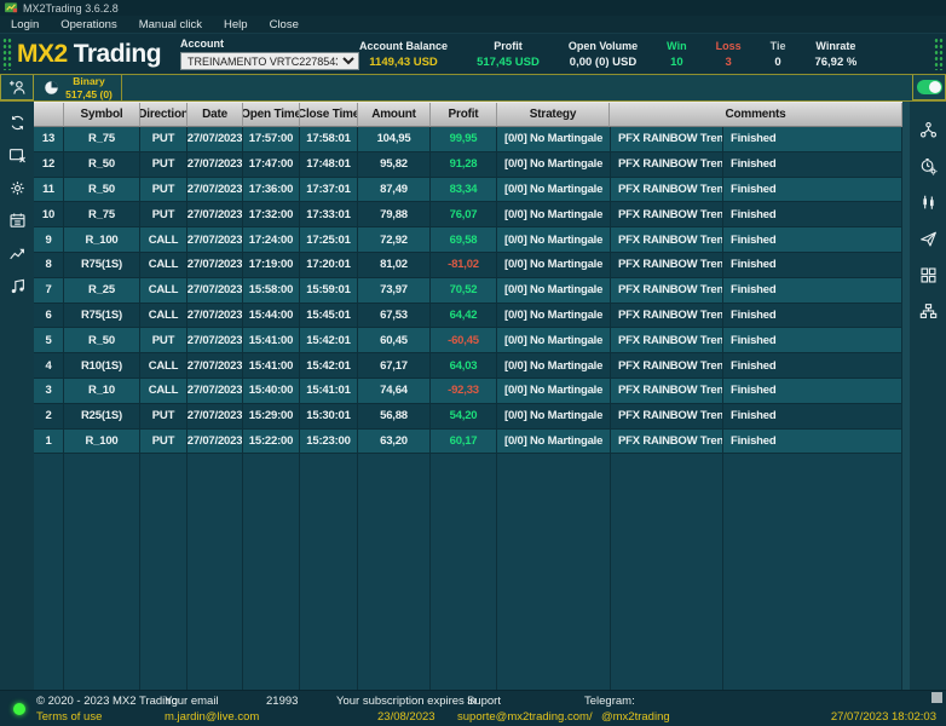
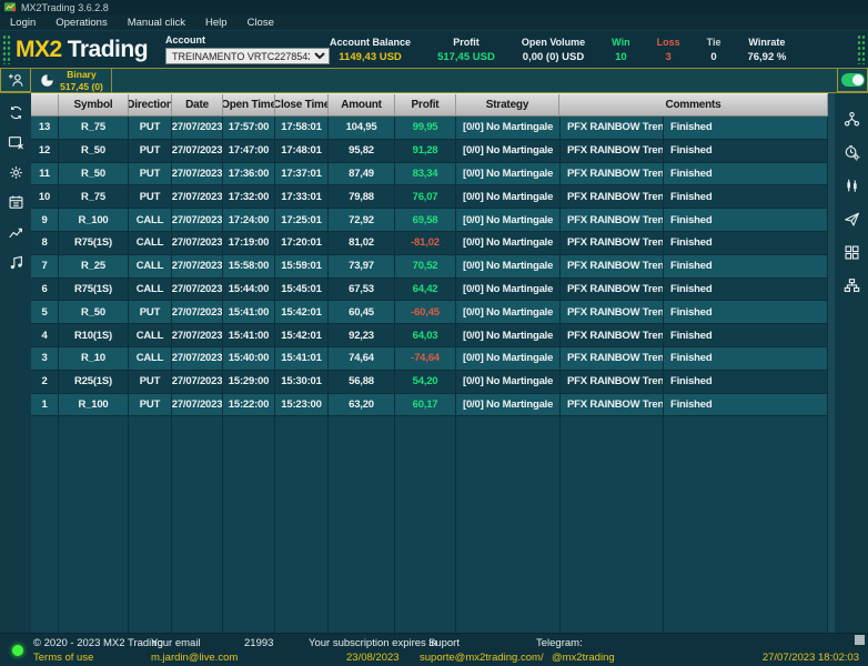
  MX2Trading 3.6.2.8
  Login
  Operations
  Manual click
  Help
  Close
  MX2
  Trading
  Account
  TREINAMENTO VRTC227854
  Account Balance
  1149,43 USD
  Profit
  517,45 USD
  Open Volume
  0,00 (0) USD
  Win
  10
  Loss
  3
  Tie
  0
  Winrate
  76,92 %
  Binary
  517,45 (0)
  Symbol
  Direction
  Date
  Open Time
  Close Time
  Amount
  Profit
  Strategy
  Comments
  13
  R_75
  PUT
  27/07/2023
  17:57:00
  17:58:01
  104,95
  99,95
  [0/0] No Martingale
  PFX RAINBOW Tren
  Finished
  12
  R_50
  PUT
  27/07/2023
  17:47:00
  17:48:01
  95,82
  91,28
  [0/0] No Martingale
  PFX RAINBOW Tren
  Finished
  11
  R_50
  PUT
  27/07/2023
  17:36:00
  17:37:01
  87,49
  83,34
  [0/0] No Martingale
  PFX RAINBOW Tren
  Finished
  10
  R_75
  PUT
  27/07/2023
  17:32:00
  17:33:01
  79,88
  76,07
  [0/0] No Martingale
  PFX RAINBOW Tren
  Finished
  9
  R_100
  CALL
  27/07/2023
  17:24:00
  17:25:01
  72,92
  69,58
  [0/0] No Martingale
  PFX RAINBOW Tren
  Finished
  8
  R75(1S)
  CALL
  27/07/2023
  17:19:00
  17:20:01
  81,02
  -81,02
  [0/0] No Martingale
  PFX RAINBOW Tren
  Finished
  7
  R_25
  CALL
  27/07/2023
  15:58:00
  15:59:01
  73,97
  70,52
  [0/0] No Martingale
  PFX RAINBOW Tren
  Finished
  6
  R75(1S)
  CALL
  27/07/2023
  15:44:00
  15:45:01
  67,53
  64,42
  [0/0] No Martingale
  PFX RAINBOW Tren
  Finished
  5
  R_50
  PUT
  27/07/2023
  15:41:00
  15:42:01
  60,45
  -60,45
  [0/0] No Martingale
  PFX RAINBOW Tren
  Finished
  4
  R10(1S)
  CALL
  27/07/2023
  15:41:00
  15:42:01
- 67,17
+ 92,23
  64,03
  [0/0] No Martingale
  PFX RAINBOW Tren
  Finished
  3
  R_10
  CALL
  27/07/2023
  15:40:00
  15:41:01
  74,64
- -92,33
+ -74,64
  [0/0] No Martingale
  PFX RAINBOW Tren
  Finished
  2
  R25(1S)
  PUT
  27/07/2023
  15:29:00
  15:30:01
  56,88
  54,20
  [0/0] No Martingale
  PFX RAINBOW Tren
  Finished
  1
  R_100
  PUT
  27/07/2023
  15:22:00
  15:23:00
  63,20
  60,17
  [0/0] No Martingale
  PFX RAINBOW Tren
  Finished
  © 2020 - 2023 MX2 Trading
  Terms of use
  Your email
  m.jardin@live.com
  21993
  Your subscription expires in
  23/08/2023
  Suport
  suporte@mx2trading.com
  /
  Telegram:
  @mx2trading
  27/07/2023 18:02:03
